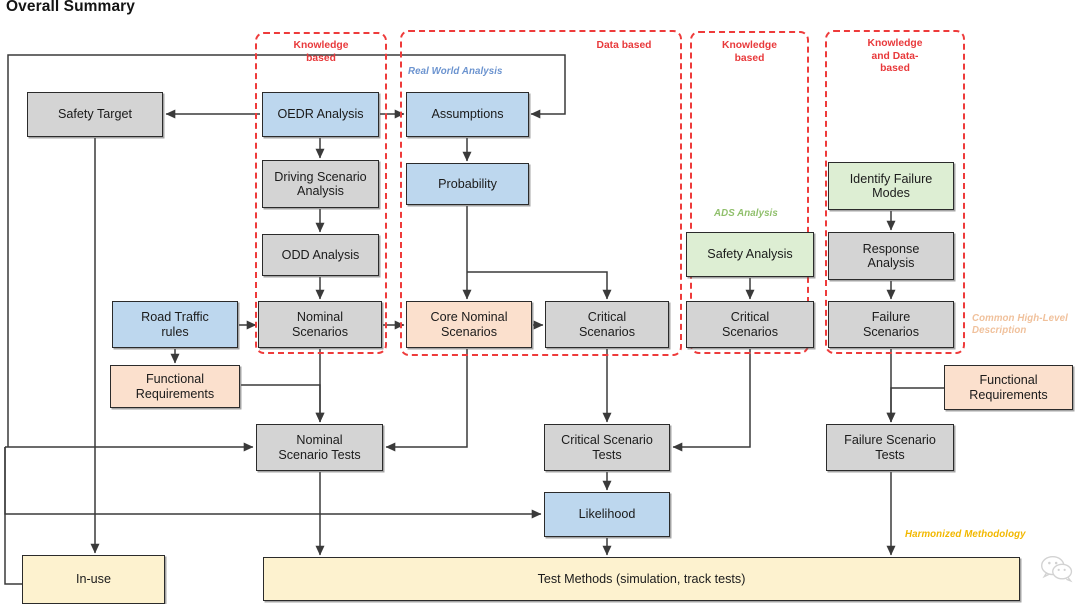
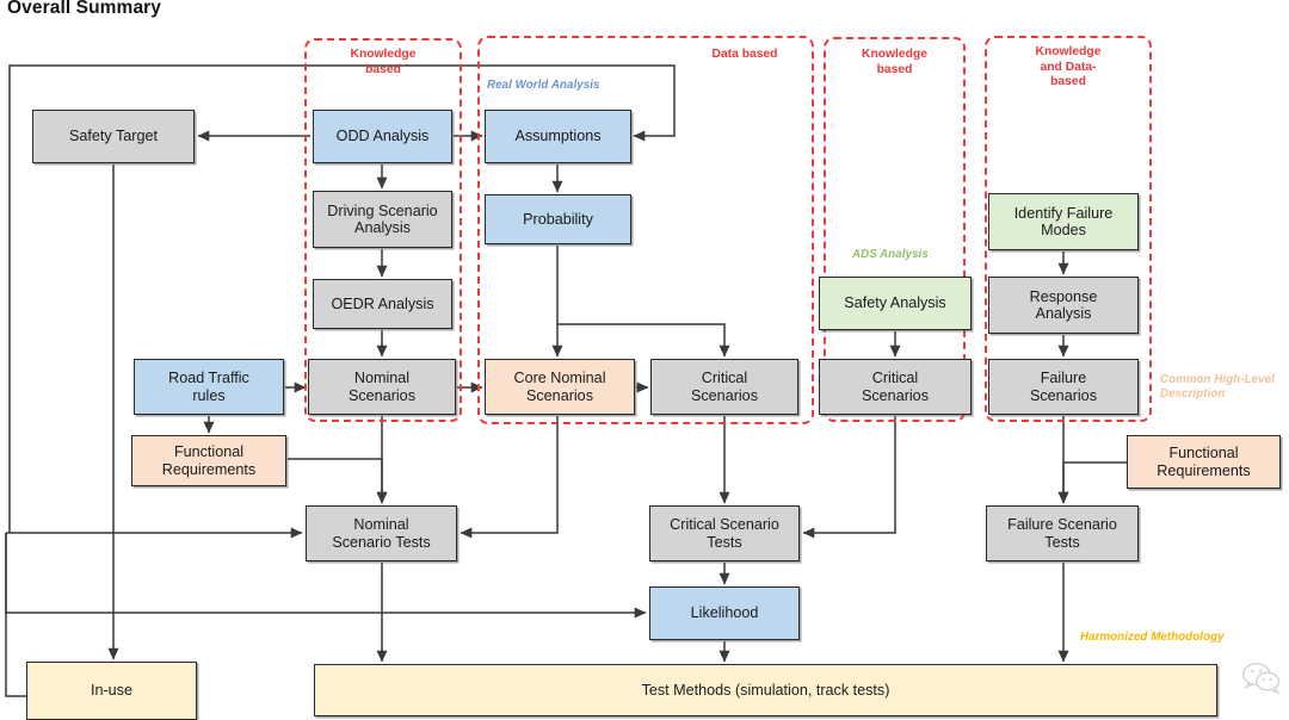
  Overall Summary
  Knowledge
  based
  Data based
  Knowledge
  based
  Knowledge
  and Data-
  based
  Safety Target
- OEDR Analysis
+ ODD Analysis
  Assumptions
  Driving Scenario
  Analysis
  Probability
- ODD Analysis
+ OEDR Analysis
  Identify Failure
  Modes
  Safety Analysis
  Response
  Analysis
  Road Traffic
  rules
  Nominal
  Scenarios
  Core Nominal
  Scenarios
  Critical
  Scenarios
  Critical
  Scenarios
  Failure
  Scenarios
  Functional
  Requirements
  Functional
  Requirements
  Nominal
  Scenario Tests
  Critical Scenario
  Tests
  Failure Scenario
  Tests
  Likelihood
  In-use
  Test Methods (simulation, track tests)
  Real World Analysis
  ADS Analysis
  Common High-Level
  Description
  Harmonized Methodology
